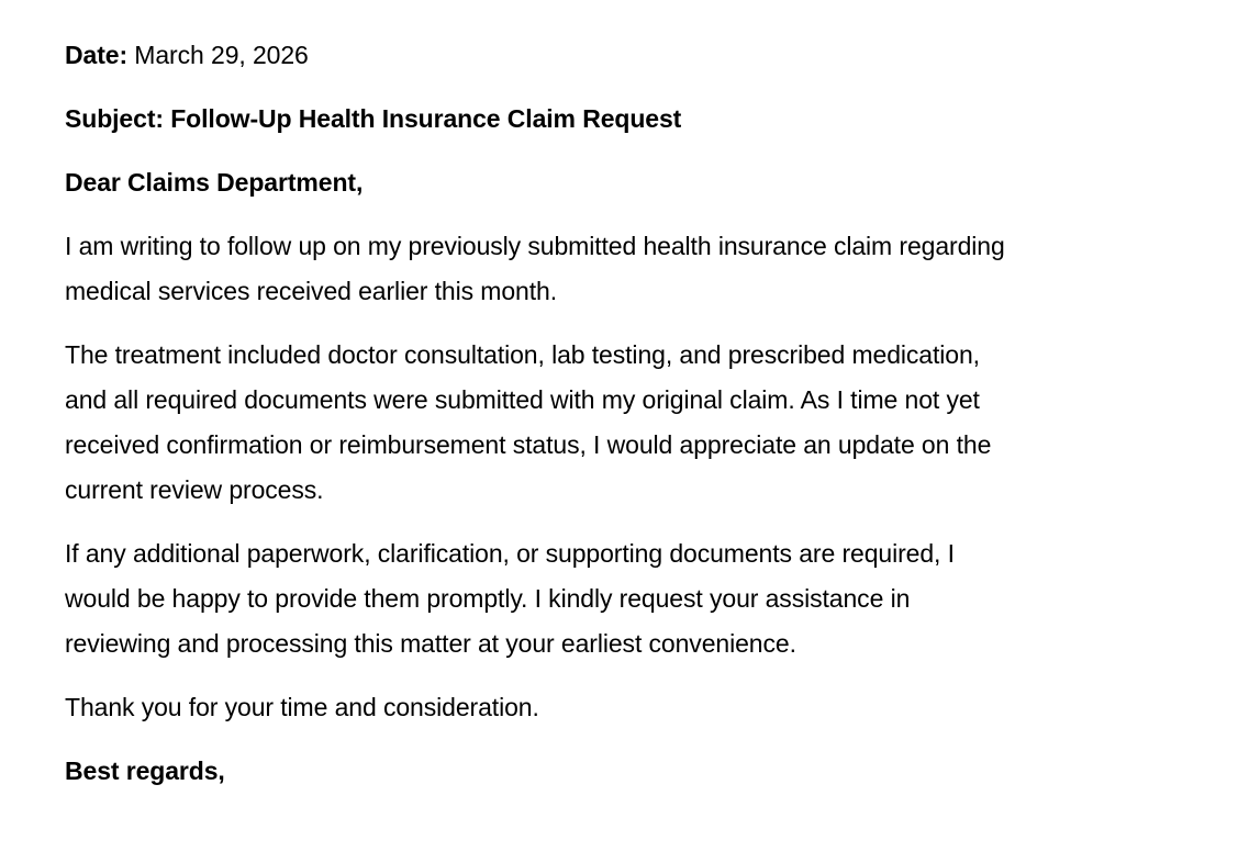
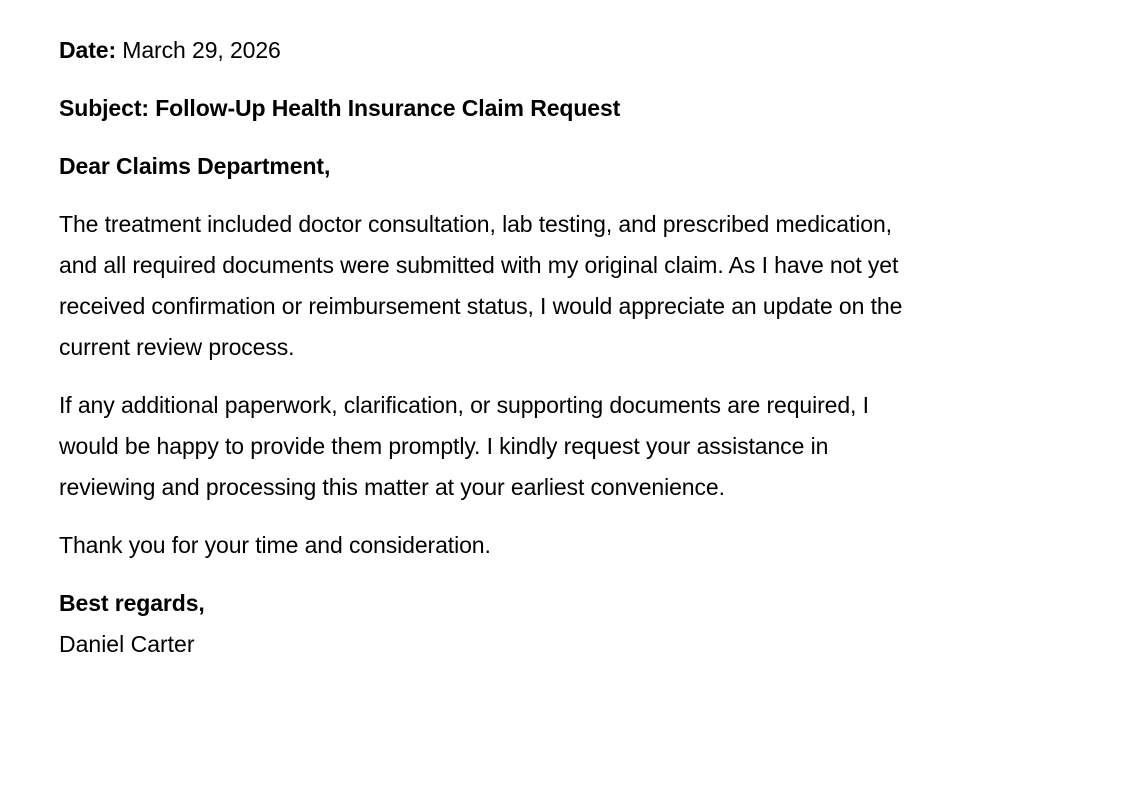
  Date: March 29, 2026
  Subject: Follow-Up Health Insurance Claim Request
  Dear Claims Department,
- I am writing to follow up on my previously submitted health insurance claim regarding
- medical services received earlier this month.
  The treatment included doctor consultation, lab testing, and prescribed medication,
- and all required documents were submitted with my original claim. As I time not yet
+ and all required documents were submitted with my original claim. As I have not yet
  received confirmation or reimbursement status, I would appreciate an update on the
  current review process.
  If any additional paperwork, clarification, or supporting documents are required, I
  would be happy to provide them promptly. I kindly request your assistance in
  reviewing and processing this matter at your earliest convenience.
  Thank you for your time and consideration.
  Best regards,
+ Daniel Carter
